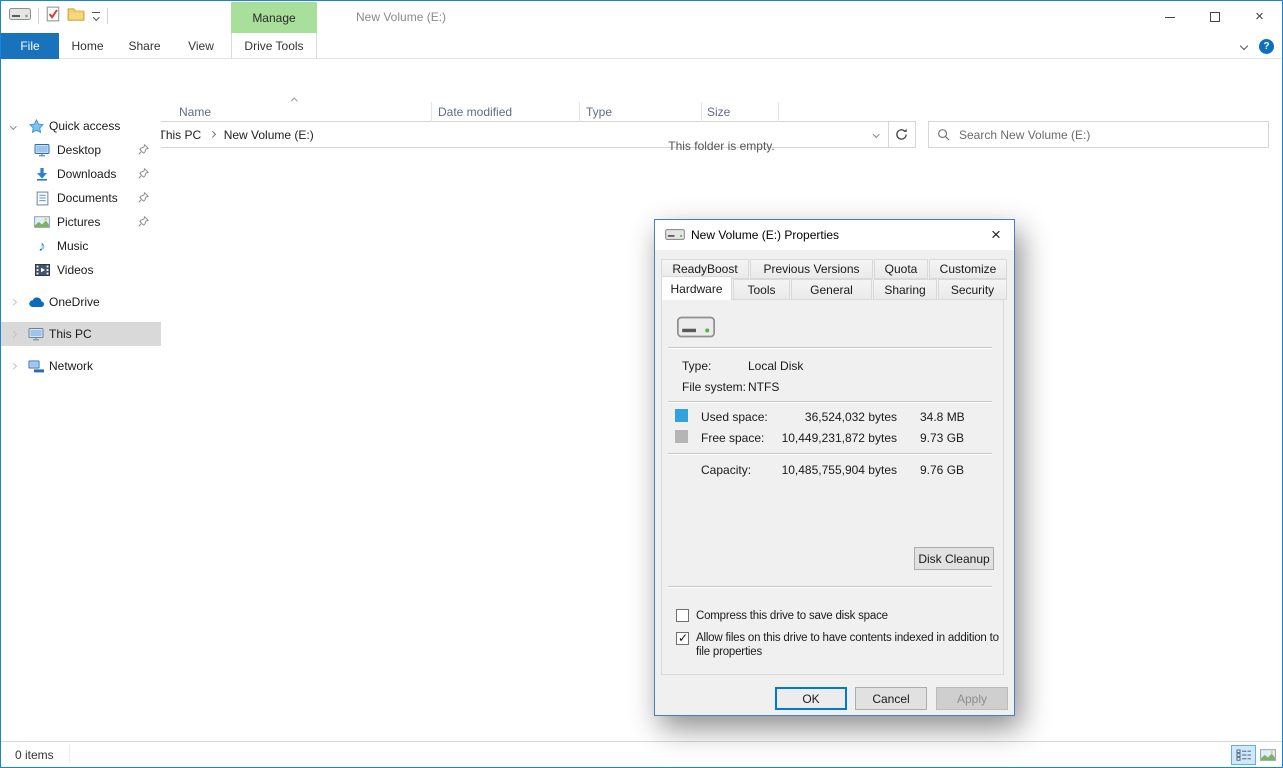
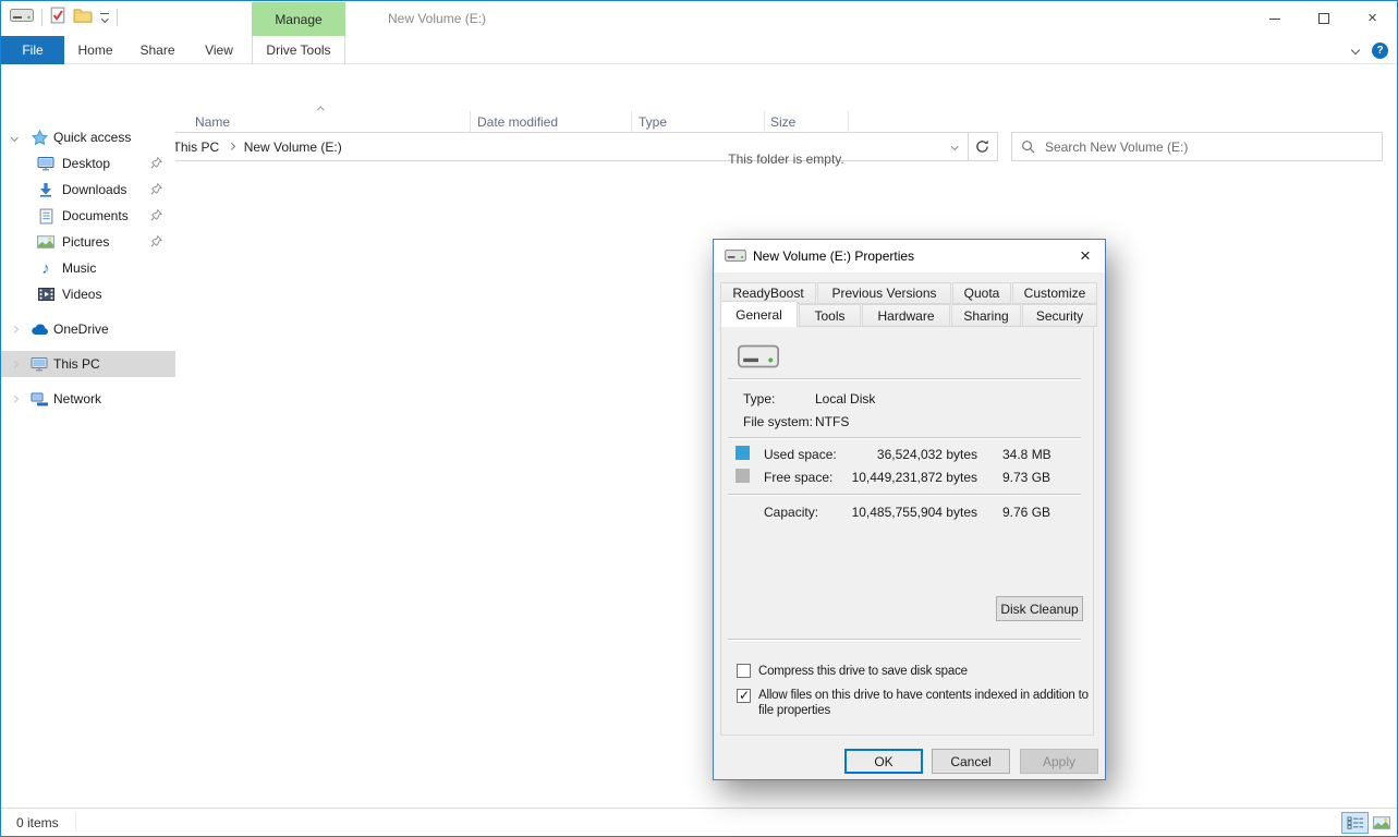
  Manage
  New Volume (E:)
  ×
  File
  Home
  Share
  View
  Drive Tools
  ?
  This PC
  New Volume (E:)
  Search New Volume (E:)
  Quick access
  Desktop
  Downloads
  Documents
  Pictures
  ♪
  Music
  Videos
  OneDrive
  This PC
  Network
  Name
  Date modified
  Type
  Size
  This folder is empty.
  0 items
  New Volume (E:) Properties
  ×
  ReadyBoost
  Previous Versions
  Quota
  Customize
- Hardware
+ General
  Tools
- General
+ Hardware
  Sharing
  Security
  Type:
  Local Disk
  File system:
  NTFS
  Used space:
  36,524,032 bytes
  34.8 MB
  Free space:
  10,449,231,872 bytes
  9.73 GB
  Capacity:
  10,485,755,904 bytes
  9.76 GB
  Disk Cleanup
  Compress this drive to save disk space
  Allow files on this drive to have contents indexed in addition to file properties
  OK
  Cancel
  Apply
